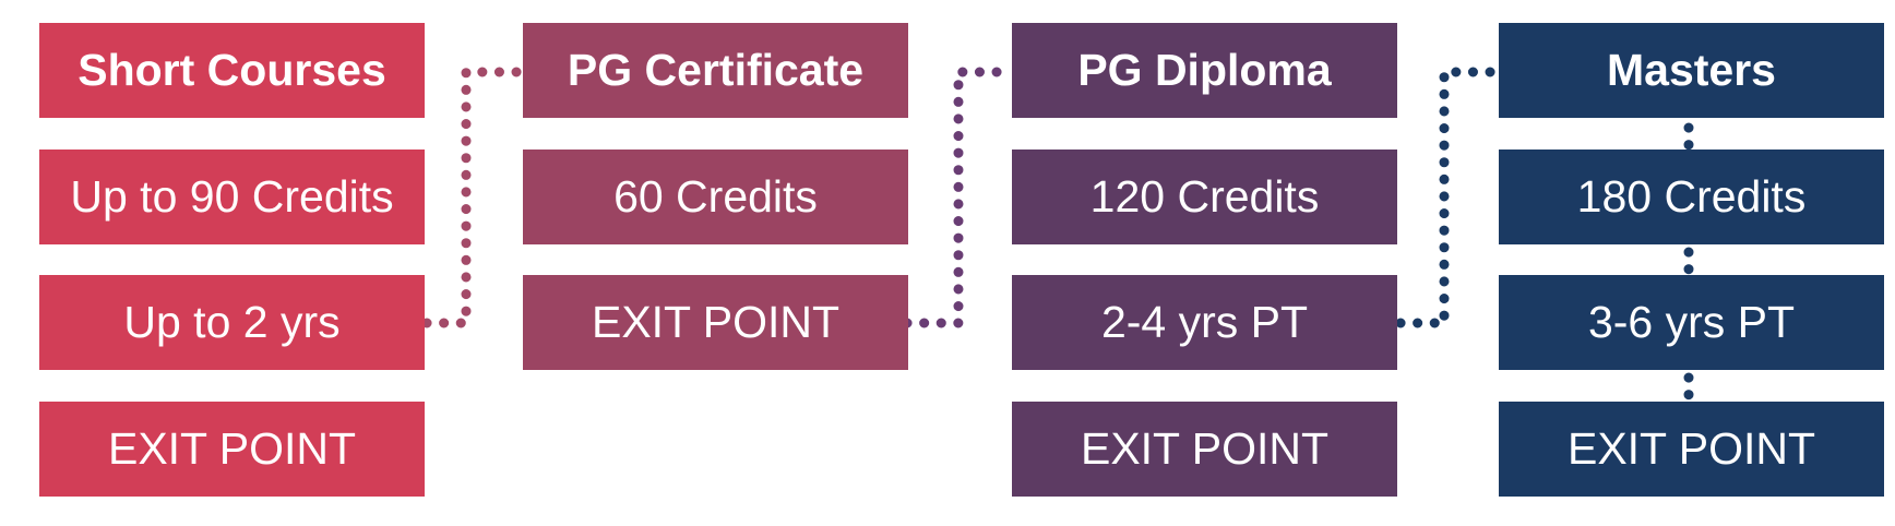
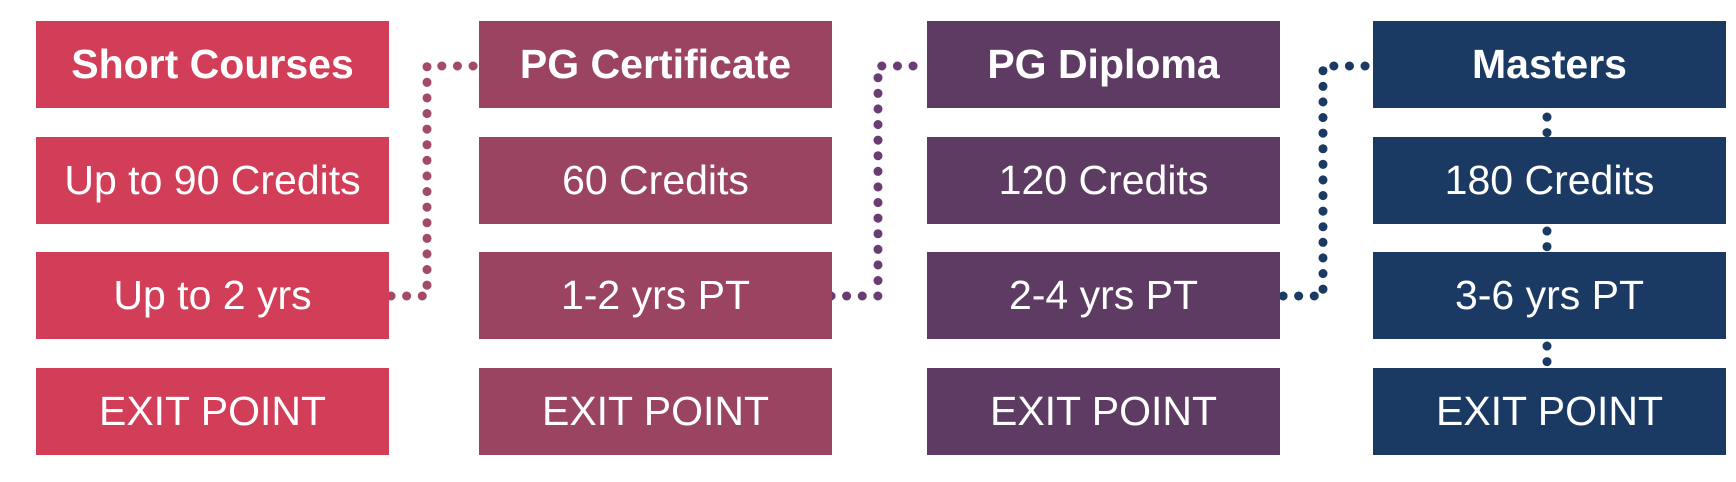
  Short Courses
  Up to 90 Credits
  Up to 2 yrs
  EXIT POINT
  PG Certificate
  60 Credits
+ 1-2 yrs PT
  EXIT POINT
  PG Diploma
  120 Credits
  2-4 yrs PT
  EXIT POINT
  Masters
  180 Credits
  3-6 yrs PT
  EXIT POINT
